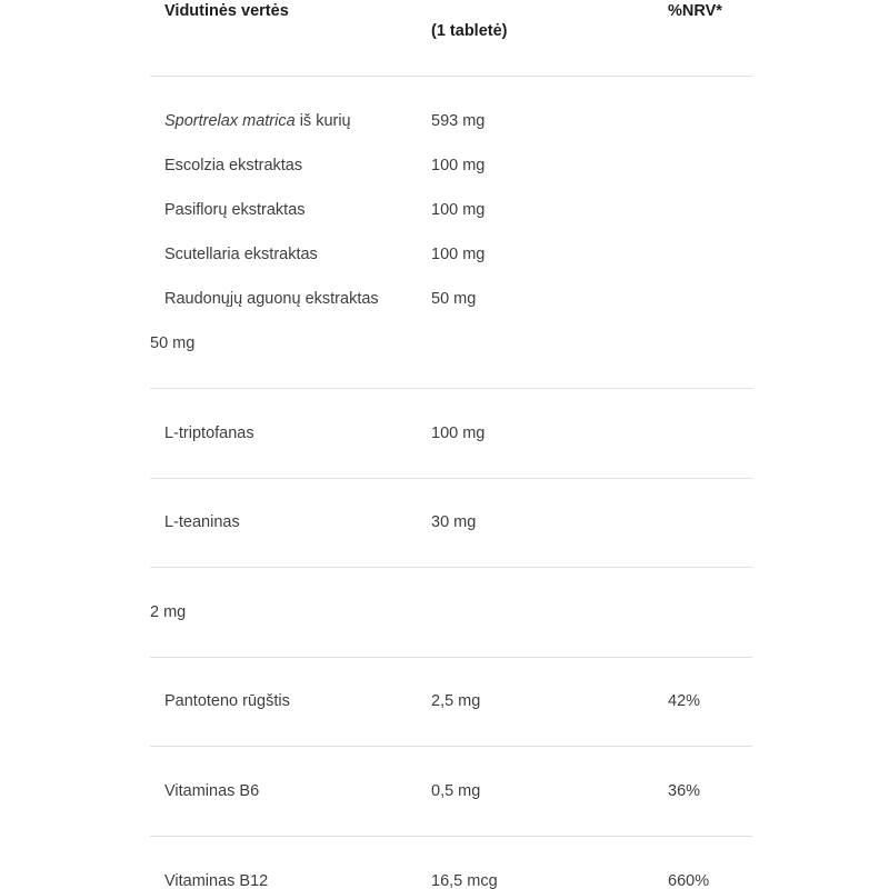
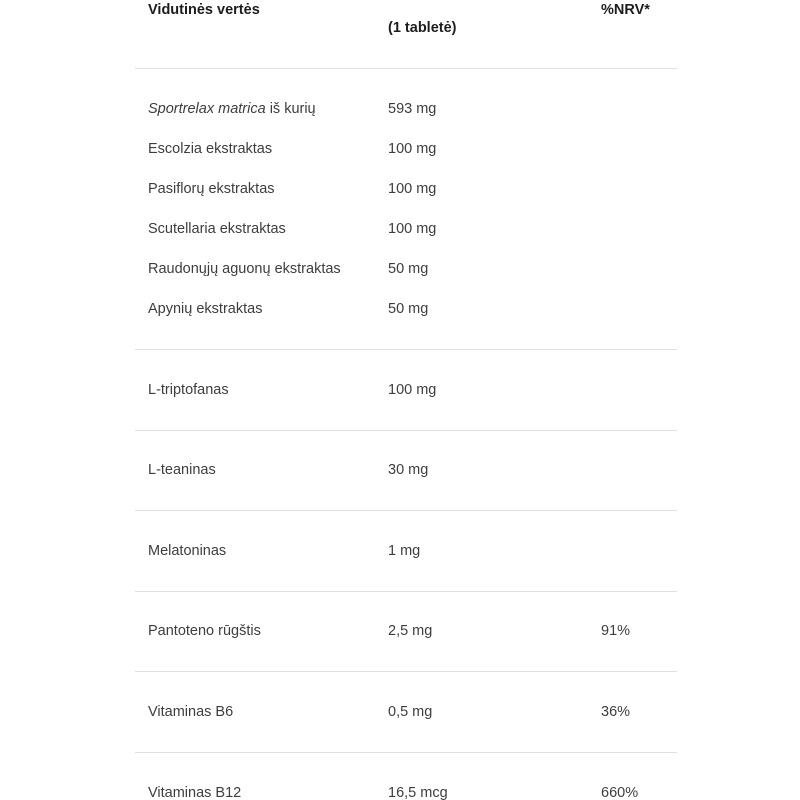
  Vidutinės vertės
  (1 tabletė)
  %NRV*
  Sportrelax matrica iš kurių
  593 mg
  Escolzia ekstraktas
  100 mg
  Pasiflorų ekstraktas
  100 mg
  Scutellaria ekstraktas
  100 mg
  Raudonųjų aguonų ekstraktas
  50 mg
+ Apynių ekstraktas
  50 mg
  L-triptofanas
  100 mg
  L-teaninas
  30 mg
+ Melatoninas
- 2 mg
+ 1 mg
  Pantoteno rūgštis
  2,5 mg
- 42%
+ 91%
  Vitaminas B6
  0,5 mg
  36%
  Vitaminas B12
  16,5 mcg
  660%
